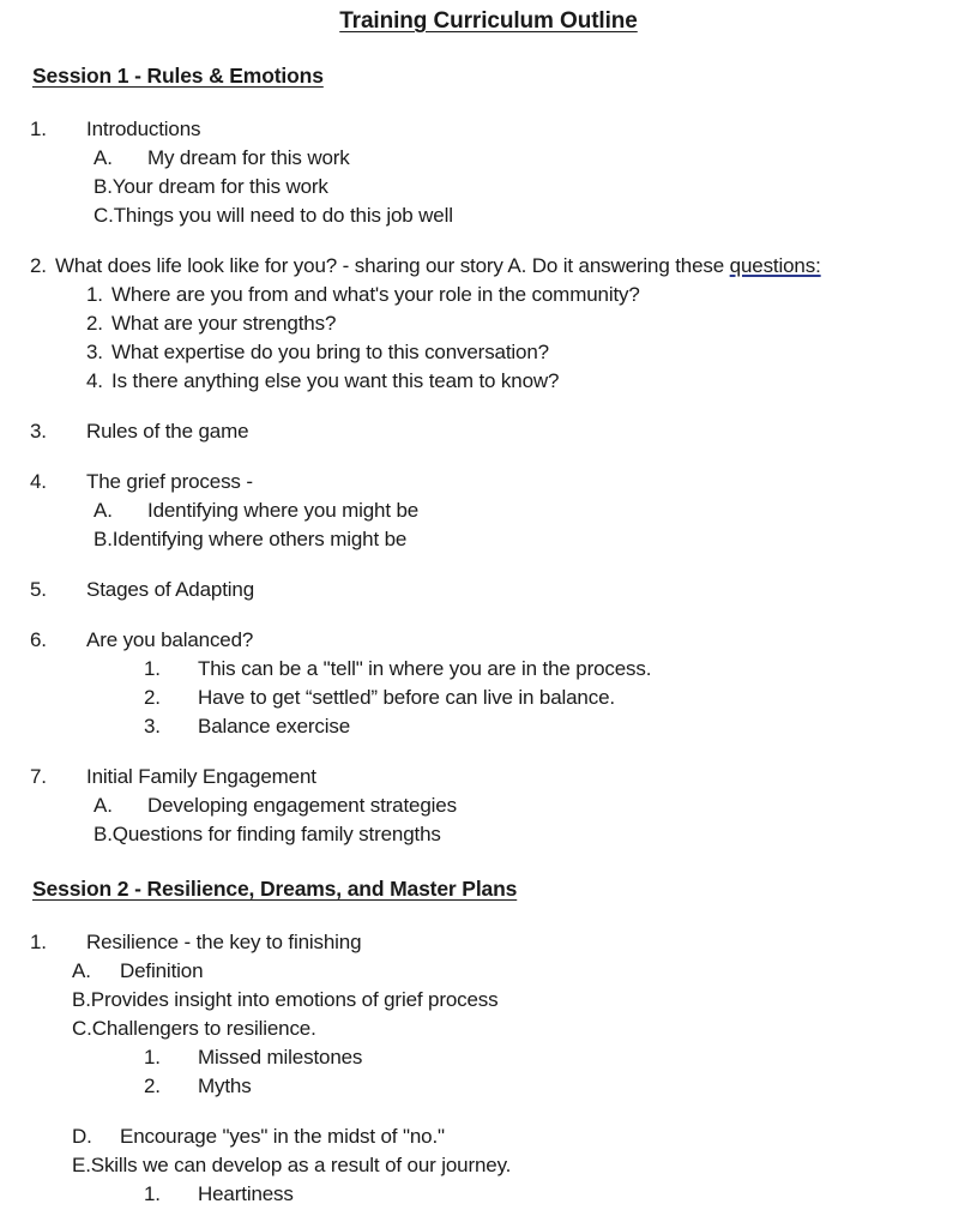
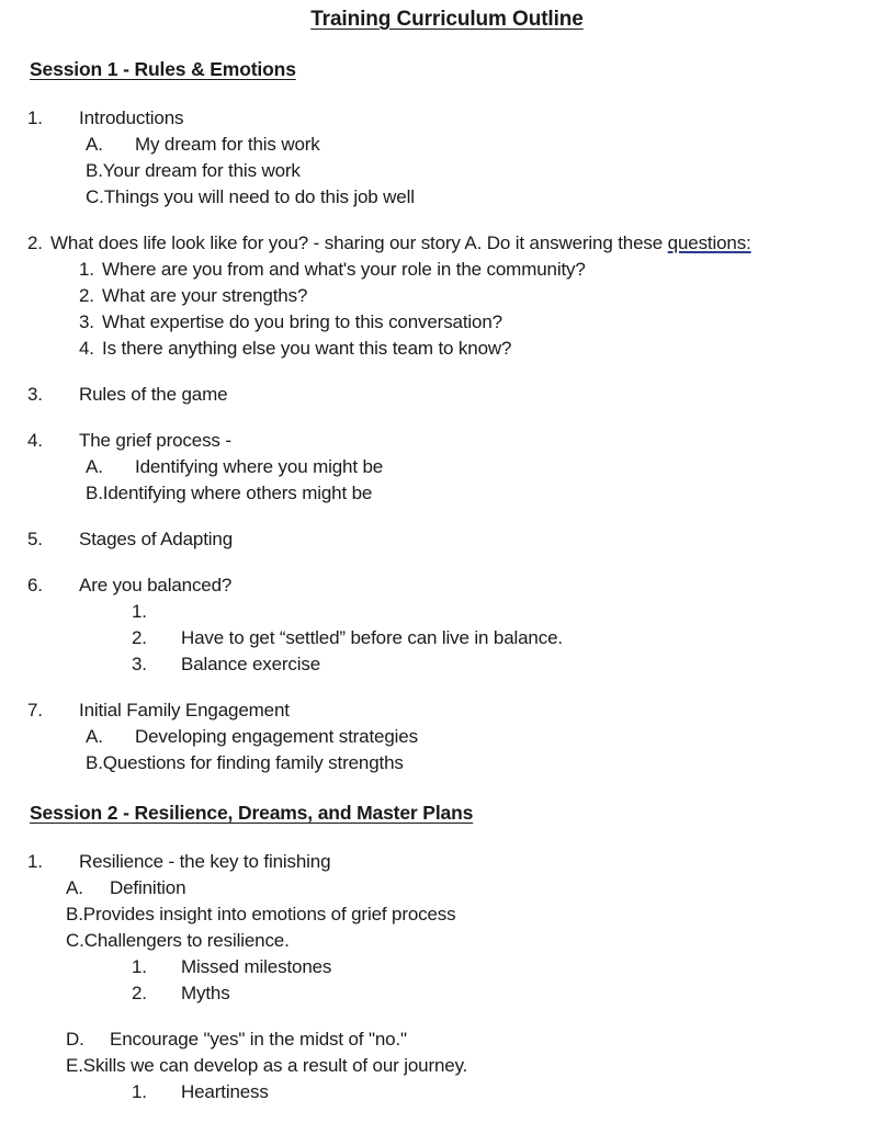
  Training Curriculum Outline
  Session 1 - Rules & Emotions
  1.
  Introductions
  A.
  My dream for this work
  B.
  Your dream for this work
  C.
  Things you will need to do this job well
  2.
  What does life look like for you? - sharing our story A. Do it answering these questions:
  1.
  Where are you from and what's your role in the community?
  2.
  What are your strengths?
  3.
  What expertise do you bring to this conversation?
  4.
  Is there anything else you want this team to know?
  3.
  Rules of the game
  4.
  The grief process -
  A.
  Identifying where you might be
  B.
  Identifying where others might be
  5.
  Stages of Adapting
  6.
  Are you balanced?
  1.
- This can be a "tell" in where you are in the process.
  2.
  Have to get “settled” before can live in balance.
  3.
  Balance exercise
  7.
  Initial Family Engagement
  A.
  Developing engagement strategies
  B.
  Questions for finding family strengths
  Session 2 - Resilience, Dreams, and Master Plans
  1.
  Resilience - the key to finishing
  A.
  Definition
  B.
  Provides insight into emotions of grief process
  C.
  Challengers to resilience.
  1.
  Missed milestones
  2.
  Myths
  D.
  Encourage "yes" in the midst of "no."
  E.
  Skills we can develop as a result of our journey.
  1.
  Heartiness
